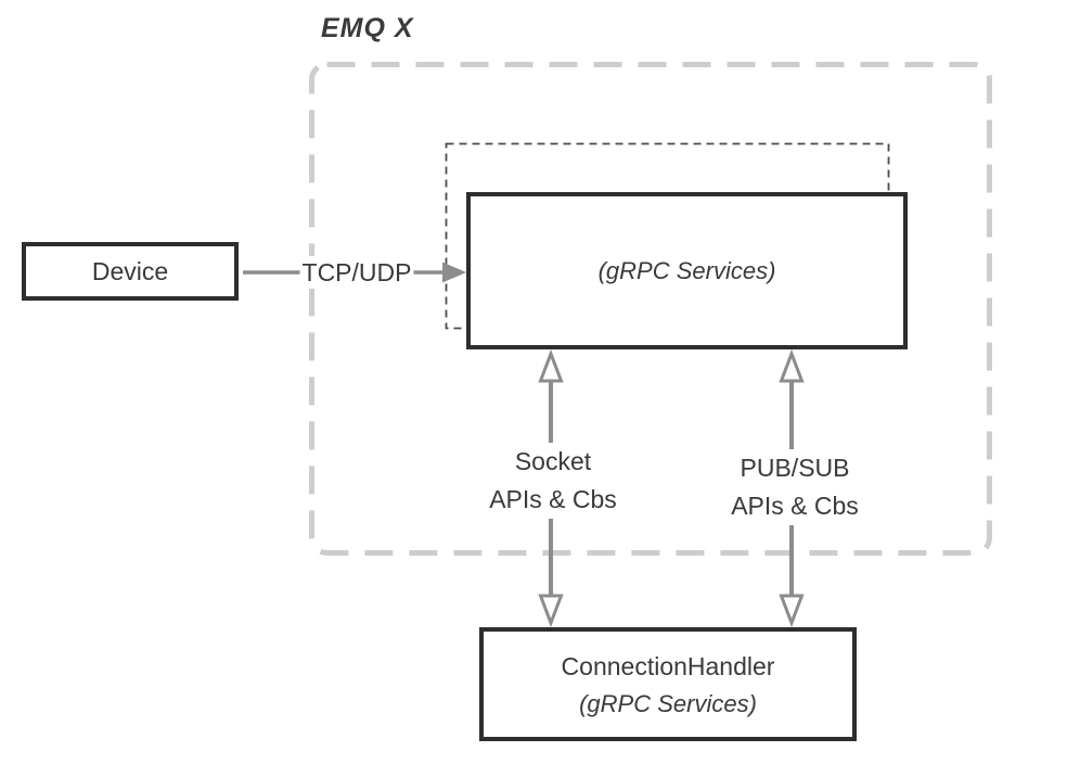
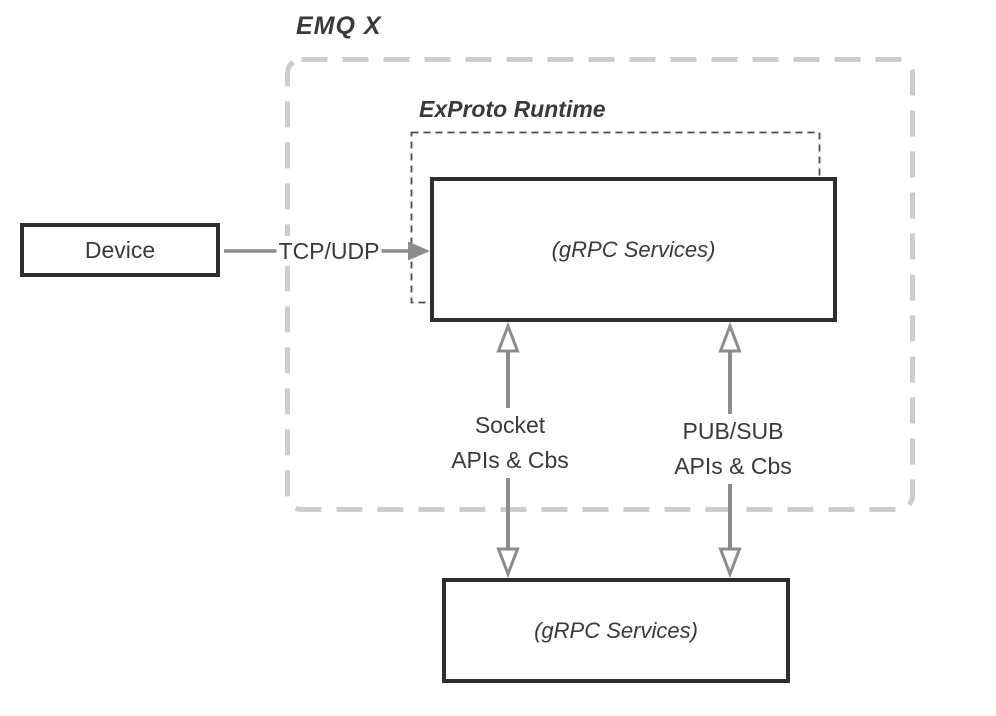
  EMQ X
+ ExProto Runtime
  Device
  (gRPC Services)
- ConnectionHandler
  (gRPC Services)
  TCP/UDP
  Socket
  APIs & Cbs
  PUB/SUB
  APIs & Cbs
